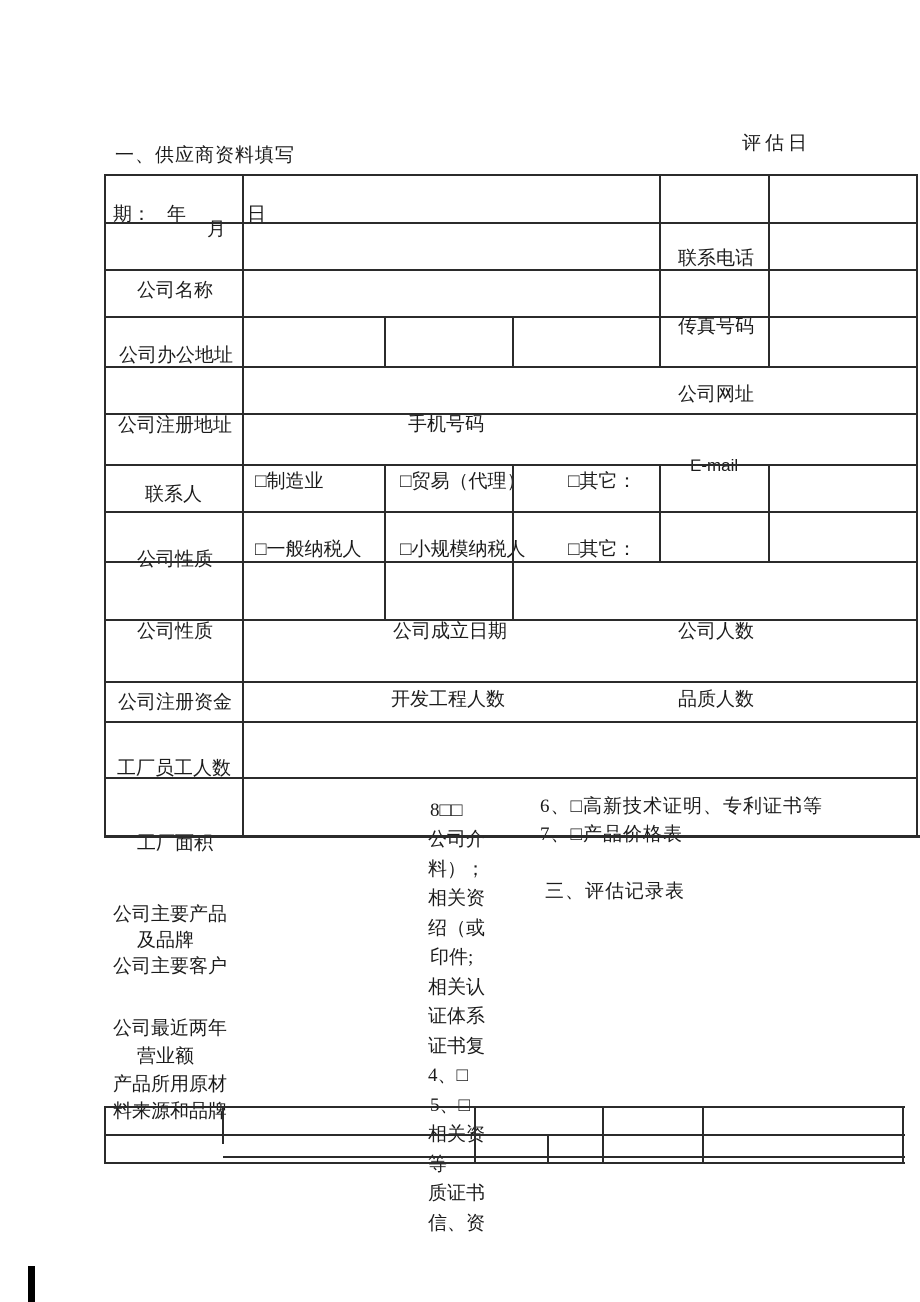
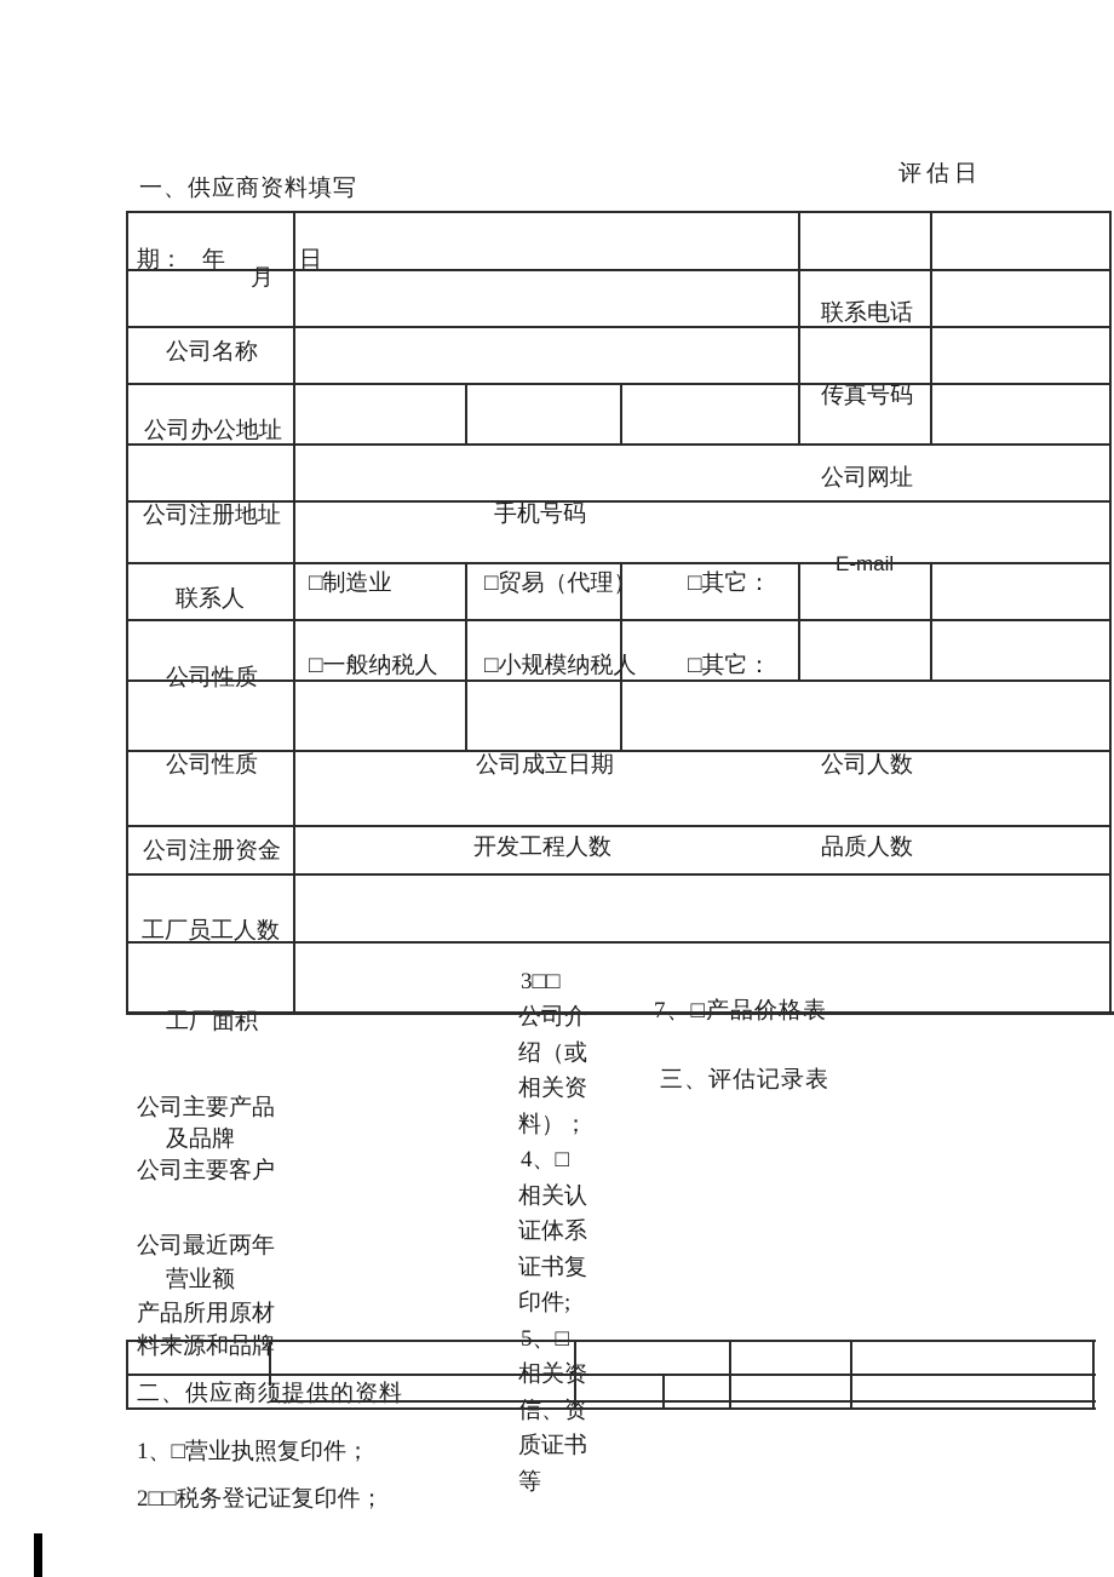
  评估日
  一、供应商资料填写
  期：
  年
  月
  日
  联系电话
  公司名称
  传真号码
  公司办公地址
  公司网址
  公司注册地址
  手机号码
  联系人
  □制造业
  □贸易（代理）
  □其它：
  公司性质
  □一般纳税人
  □小规模纳税人
  □其它：
  公司性质
  公司成立日期
  公司人数
  公司注册资金
  开发工程人数
  品质人数
  工厂员工人数
  工厂面积
  公司主要产品
  及品牌
  公司主要客户
  公司最近两年
  营业额
  产品所用原材
  料来源和品牌
+ 二、供应商须提供的资料
+ 1、□营业执照复印件；
+ 2□□税务登记证复印件；
- 8□□
+ 3□□
  公司介
- 料）；
+ 绍（或
  相关资
- 绍（或
+ 料）；
- 印件;
+ 4、□
  相关认
  证体系
  证书复
- 4、□
+ 印件;
- 等
+ 信、资
  质证书
- 信、资
+ 等
- 6、□高新技术证明、专利证书等
  三、评估记录表
